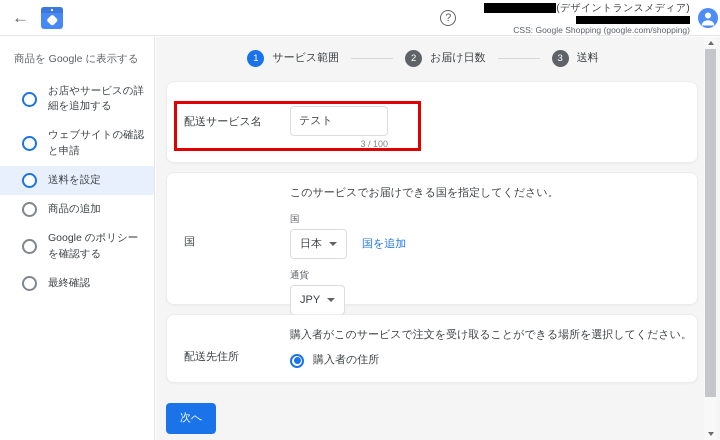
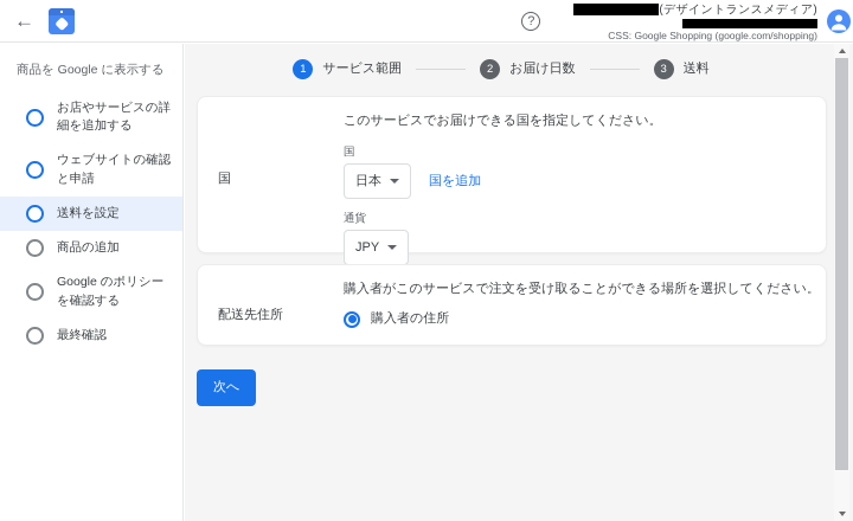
  ←
  ?
  (デザイントランスメディア)
  CSS: Google Shopping (google.com/shopping)
  商品を Google に表示する
  お店やサービスの詳細を追加する
  ウェブサイトの確認と申請
  送料を設定
  商品の追加
  Google のポリシーを確認する
  最終確認
  1
  サービス範囲
  2
  お届け日数
  3
  送料
- 配送サービス名
- テスト
- 3 / 100
  国
  このサービスでお届けできる国を指定してください。
  国
  日本
  国を追加
  通貨
  JPY
  配送先住所
  購入者がこのサービスで注文を受け取ることができる場所を選択してください。
  購入者の住所
  次へ
